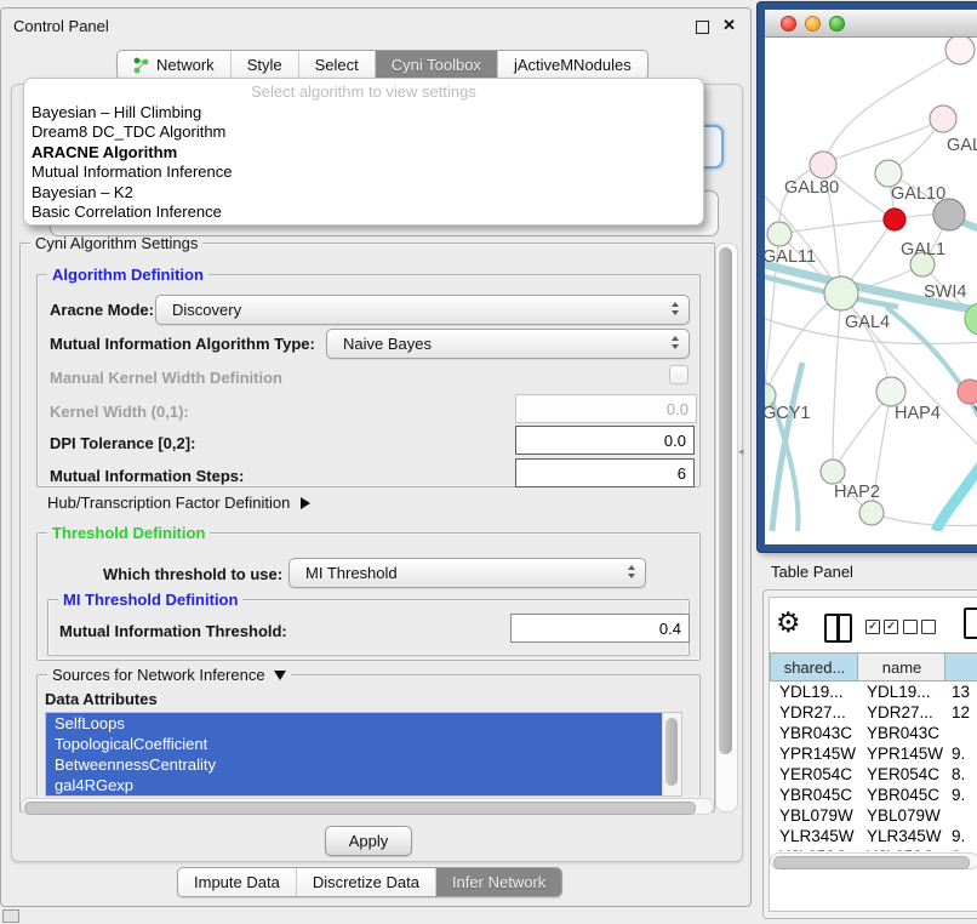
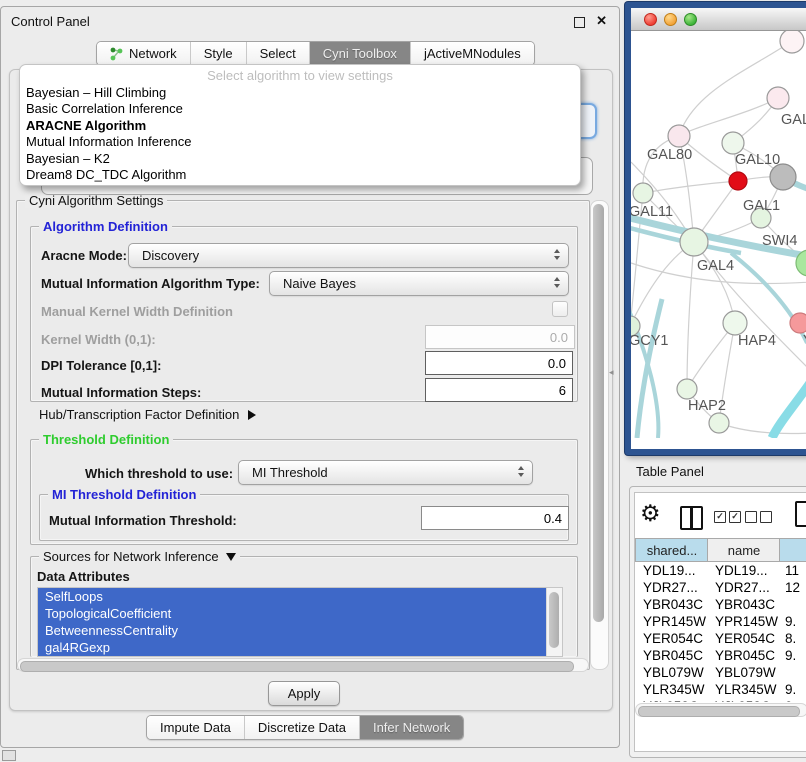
  Control Panel
  ✕
  Network
  Style
  Select
  Cyni Toolbox
  jActiveMNodules
  Select algorithm to view settings
  Bayesian – Hill Climbing
- Dream8 DC_TDC Algorithm
+ Basic Correlation Inference
  ARACNE Algorithm
  Mutual Information Inference
  Bayesian – K2
- Basic Correlation Inference
+ Dream8 DC_TDC Algorithm
  Cyni Algorithm Settings
  Algorithm Definition
  Aracne Mode:
  Discovery
  Mutual Information Algorithm Type:
  Naive Bayes
  Manual Kernel Width Definition
  Kernel Width (0,1):
  0.0
- DPI Tolerance [0,2]:
+ DPI Tolerance [0,1]:
  0.0
  Mutual Information Steps:
  6
  Hub/Transcription Factor Definition
  Threshold Definition
  Which threshold to use:
  MI Threshold
  MI Threshold Definition
  Mutual Information Threshold:
  0.4
  Sources for Network Inference
  Data Attributes
  SelfLoops
  TopologicalCoefficient
  BetweennessCentrality
  gal4RGexp
  Apply
  Impute Data
  Discretize Data
  Infer Network
  ◂
  GAL80
  GAL10
  GAL1
  GAL11
  SWI4
  GAL4
  GCY1
  HAP4
  HAP2
  Table Panel
  ⚙
  ✓
  ✓
  shared...
  name
  YDL19...
  YDL19...
- 13
+ 11
  YDR27...
  YDR27...
  12
  YBR043C
  YBR043C
  YPR145W
  YPR145W
  9.
  YER054C
  YER054C
  8.
  YBR045C
  YBR045C
  9.
  YBL079W
  YBL079W
  YLR345W
  YLR345W
  9.
